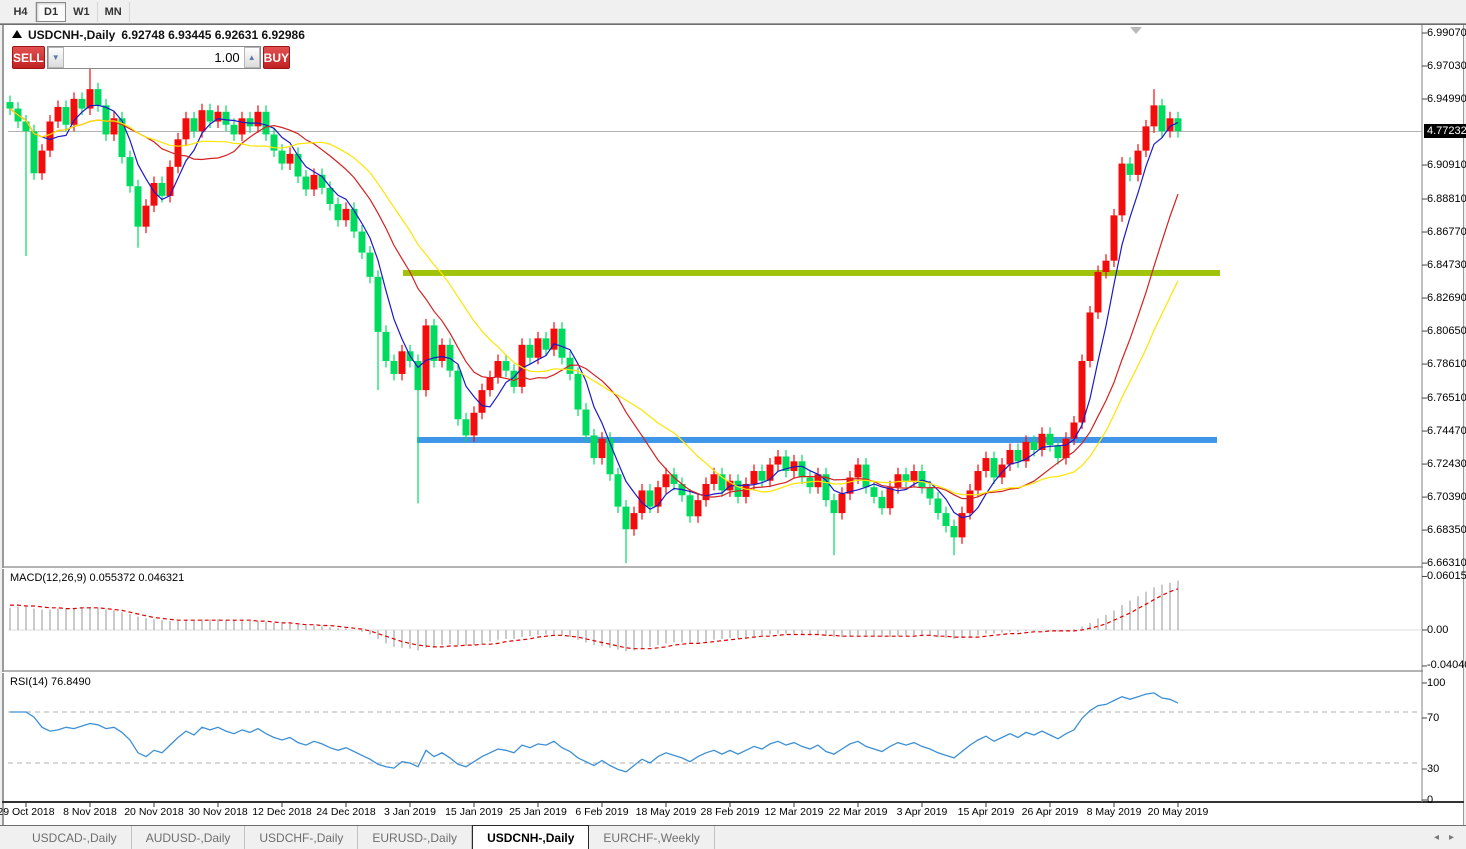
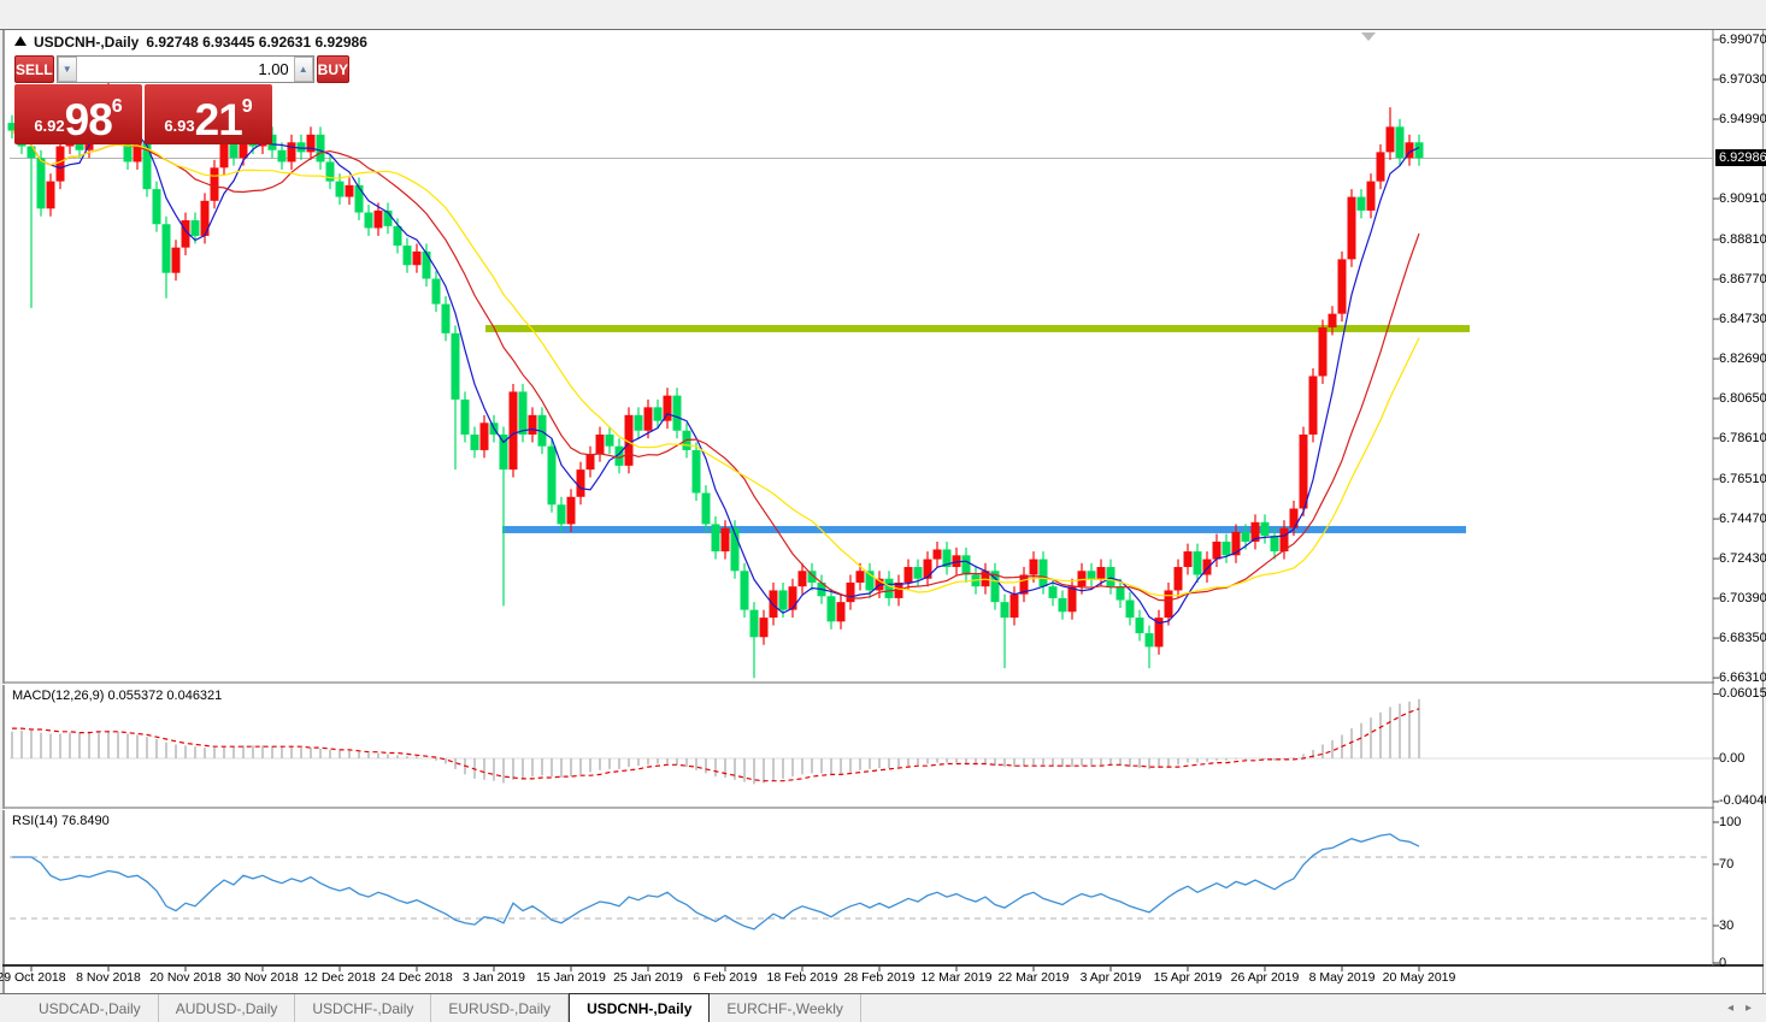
- H4
- D1
- W1
- MN
  USDCNH-,Daily
  6.92748 6.93445 6.92631 6.92986
  SELL
  ▼
  1.00
  ▲
  BUY
+ 6.92
+ 98
+ 6
+ 6.93
+ 21
+ 9
  MACD(12,26,9) 0.055372 0.046321
  RSI(14) 76.8490
  6.99070
  6.97030
  6.94990
  6.90910
  6.88810
  6.86770
  6.84730
  6.82690
  6.80650
  6.78610
  6.76510
  6.74470
  6.72430
  6.70390
  6.68350
  6.66310
- 4.77232
+ 6.92986
  0.06015
  0.00
  -0.0404
  100
  70
  30
  0
  29 Oct 2018
  8 Nov 2018
  20 Nov 2018
  30 Nov 2018
  12 Dec 2018
  24 Dec 2018
  3 Jan 2019
  15 Jan 2019
  25 Jan 2019
  6 Feb 2019
- 18 May 2019
+ 18 Feb 2019
  28 Feb 2019
  12 Mar 2019
  22 Mar 2019
  3 Apr 2019
  15 Apr 2019
  26 Apr 2019
  8 May 2019
  20 May 2019
  USDCAD-,Daily
  AUDUSD-,Daily
  USDCHF-,Daily
  EURUSD-,Daily
  USDCNH-,Daily
  EURCHF-,Weekly
  ◂
  ▸
